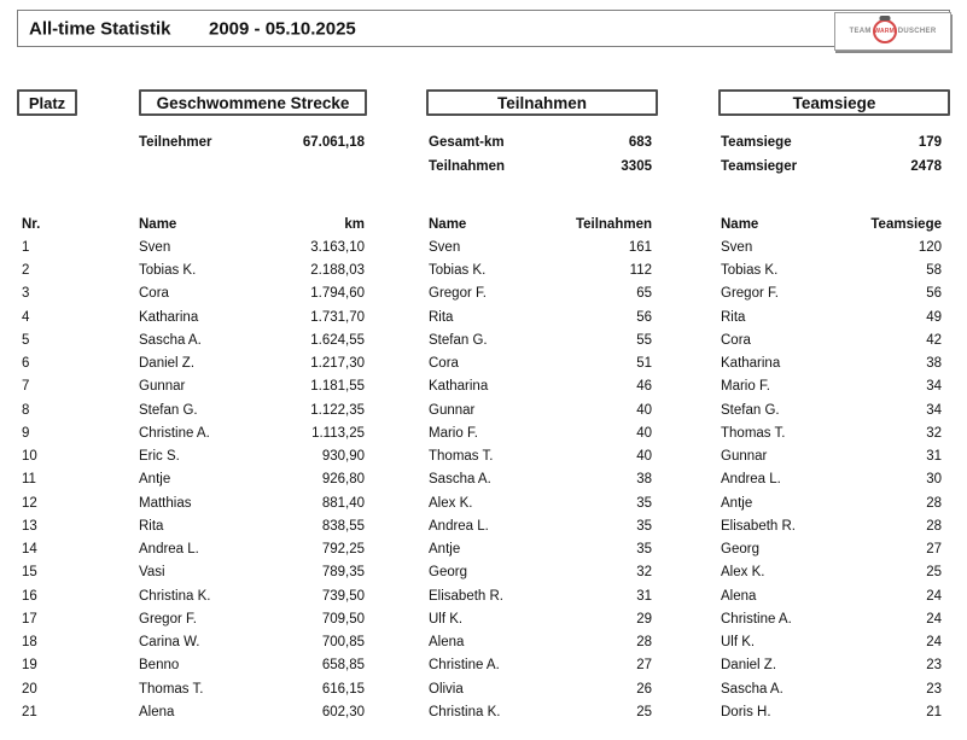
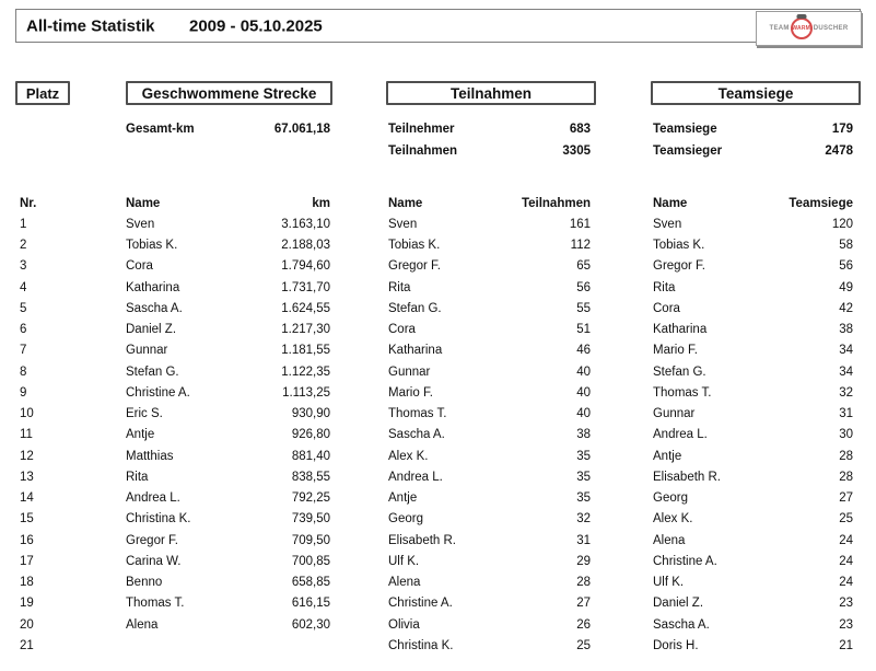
  All-time Statistik
  2009 - 05.10.2025
  Platz
  Geschwommene Strecke
  Teilnahmen
  Teamsiege
- Teilnehmer
+ Gesamt-km
  67.061,18
- Gesamt-km
+ Teilnehmer
  683
  Teilnahmen
  3305
  Teamsiege
  179
  Teamsieger
  2478
  Nr.
  1
  2
  3
  4
  5
  6
  7
  8
  9
  10
  11
  12
  13
  14
  15
  16
  17
  18
  19
  20
  21
  Name
  km
  Sven
  3.163,10
  Tobias K.
  2.188,03
  Cora
  1.794,60
  Katharina
  1.731,70
  Sascha A.
  1.624,55
  Daniel Z.
  1.217,30
  Gunnar
  1.181,55
  Stefan G.
  1.122,35
  Christine A.
  1.113,25
  Eric S.
  930,90
  Antje
  926,80
  Matthias
  881,40
  Rita
  838,55
  Andrea L.
  792,25
- Vasi
- 789,35
  Christina K.
  739,50
  Gregor F.
  709,50
  Carina W.
  700,85
  Benno
  658,85
  Thomas T.
  616,15
  Alena
  602,30
  Name
  Teilnahmen
  Sven
  161
  Tobias K.
  112
  Gregor F.
  65
  Rita
  56
  Stefan G.
  55
  Cora
  51
  Katharina
  46
  Gunnar
  40
  Mario F.
  40
  Thomas T.
  40
  Sascha A.
  38
  Alex K.
  35
  Andrea L.
  35
  Antje
  35
  Georg
  32
  Elisabeth R.
  31
  Ulf K.
  29
  Alena
  28
  Christine A.
  27
  Olivia
  26
  Christina K.
  25
  Name
  Teamsiege
  Sven
  120
  Tobias K.
  58
  Gregor F.
  56
  Rita
  49
  Cora
  42
  Katharina
  38
  Mario F.
  34
  Stefan G.
  34
  Thomas T.
  32
  Gunnar
  31
  Andrea L.
  30
  Antje
  28
  Elisabeth R.
  28
  Georg
  27
  Alex K.
  25
  Alena
  24
  Christine A.
  24
  Ulf K.
  24
  Daniel Z.
  23
  Sascha A.
  23
  Doris H.
  21
